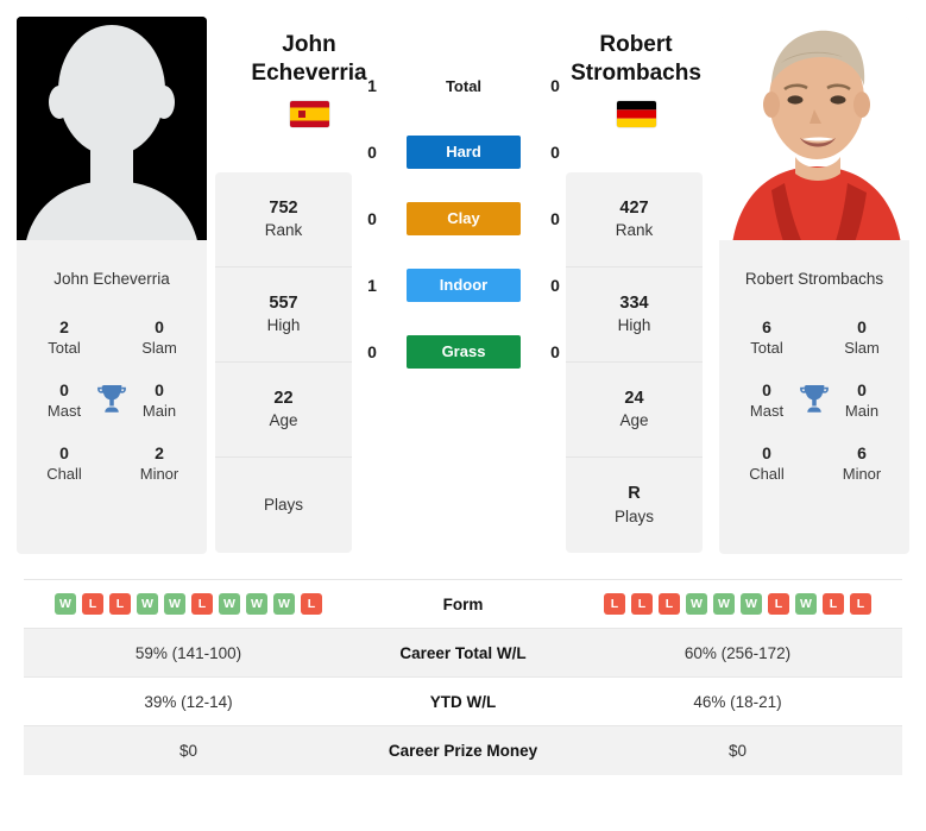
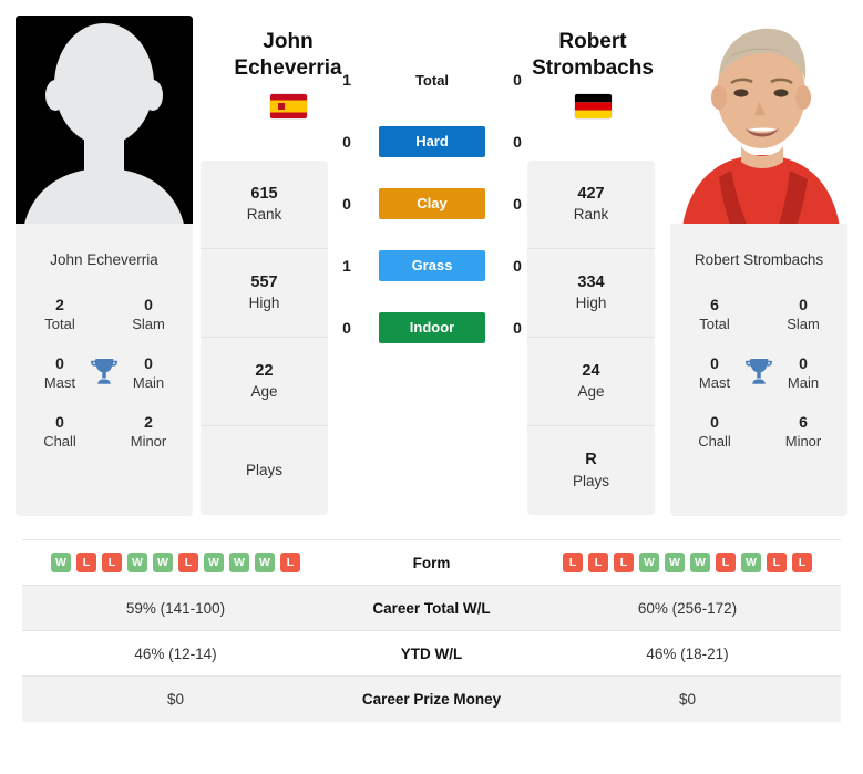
  John Echeverria
  2
  Total
  0
  Slam
  0
  Mast
  0
  Main
  0
  Chall
  2
  Minor
  Robert Strombachs
  6
  Total
  0
  Slam
  0
  Mast
  0
  Main
  0
  Chall
  6
  Minor
  John
  Echeverria
  Robert
  Strombachs
- 752
+ 615
  Rank
  557
  High
  22
  Age
  Plays
  427
  Rank
  334
  High
  24
  Age
  R
  Plays
  1
  Total
  0
  0
  Hard
  0
  0
  Clay
  0
  1
- Indoor
+ Grass
  0
  0
- Grass
+ Indoor
  0
  W L L W W L W W W L	Form	L L L W W W L W L L
  59% (141-100)	Career Total W/L	60% (256-172)
- 39% (12-14)	YTD W/L	46% (18-21)
+ 46% (12-14)	YTD W/L	46% (18-21)
  $0	Career Prize Money	$0
